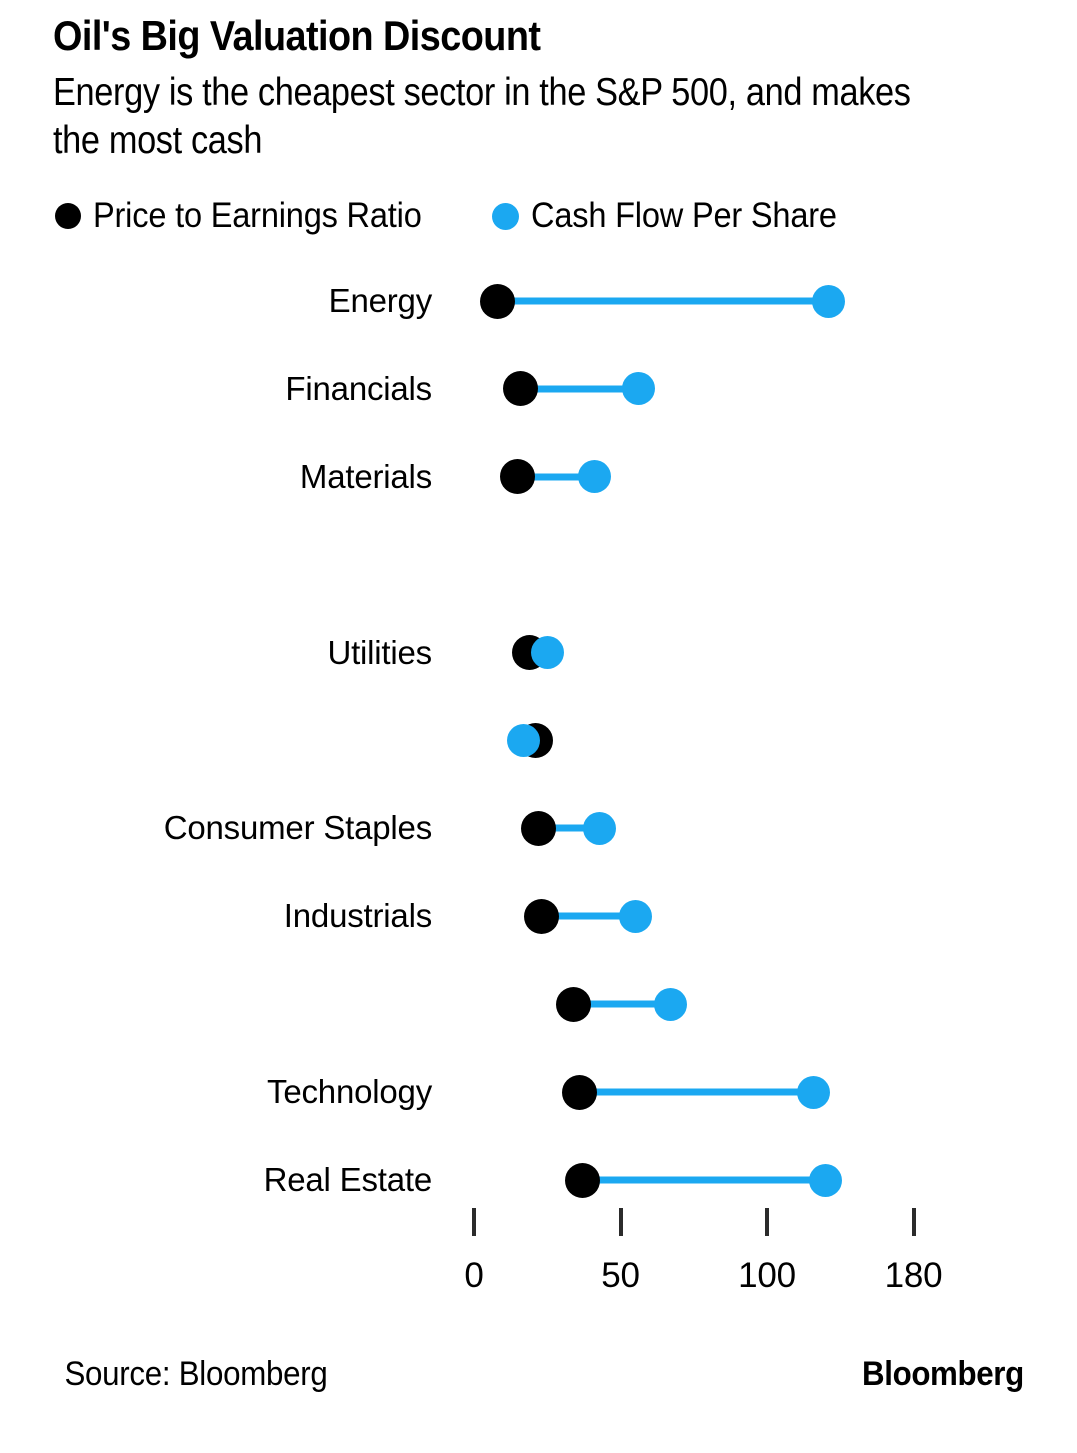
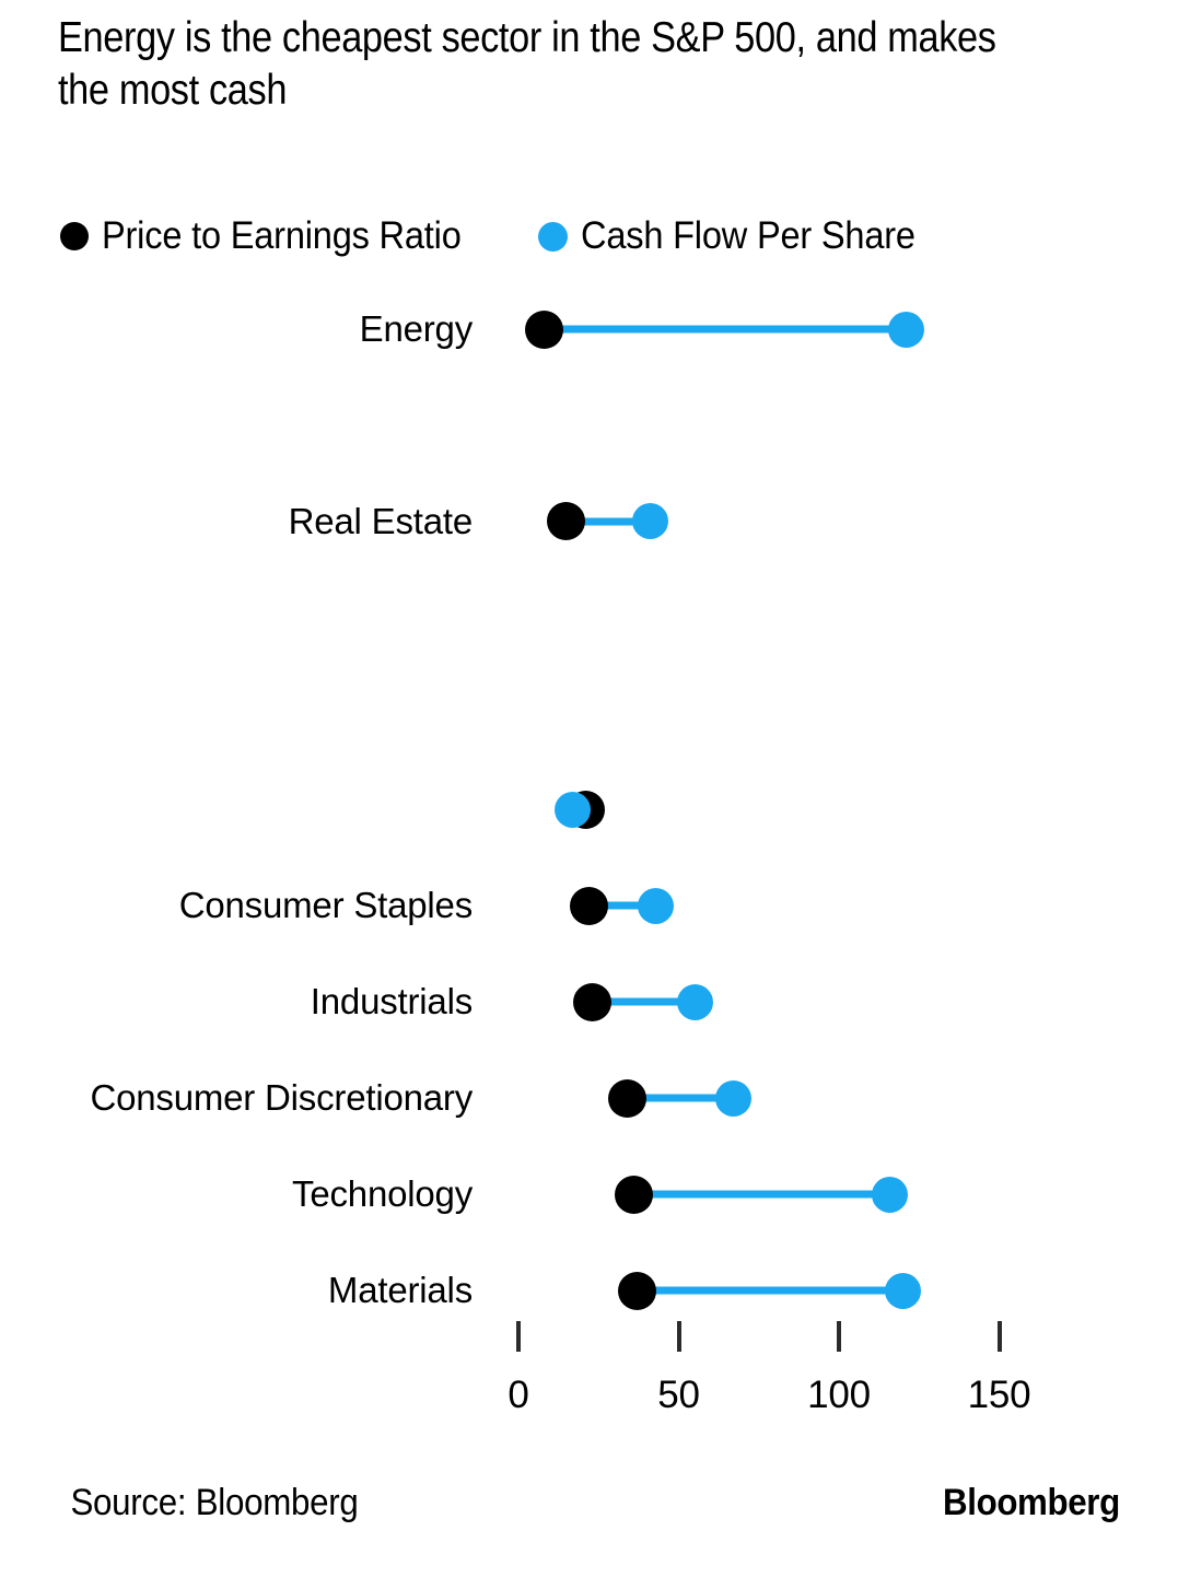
- Oil's Big Valuation Discount
  Energy is the cheapest sector in the S&P 500, and makes the most cash
  Price to Earnings Ratio
  Cash Flow Per Share
  Energy
- Financials
- Materials
+ Real Estate
- Utilities
  Consumer Staples
  Industrials
+ Consumer Discretionary
  Technology
- Real Estate
+ Materials
  0
  50
  100
- 180
+ 150
  Source: Bloomberg
  Bloomberg
